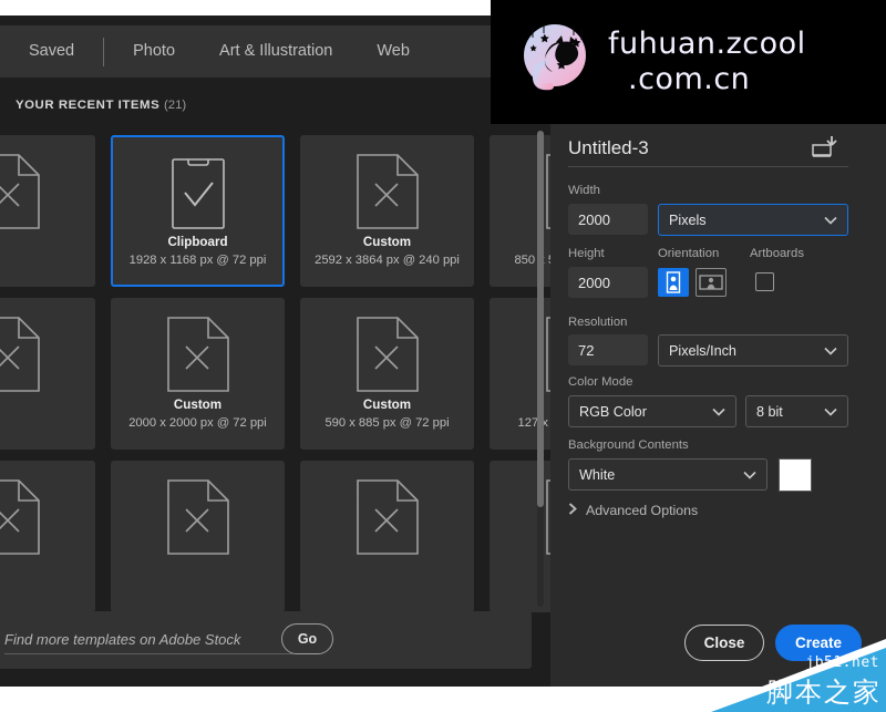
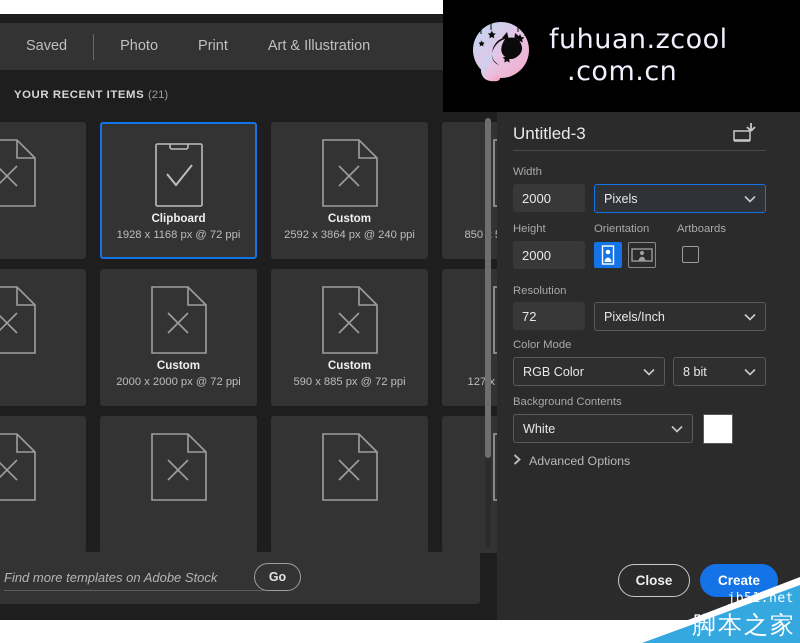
  Saved
  Photo
+ Print
  Art & Illustration
- Web
  YOUR RECENT ITEMS (21)
  Clipboard
  1928 x 1168 px @ 72 ppi
  Custom
  2592 x 3864 px @ 240 ppi
  Custom
  2000 x 2000 px @ 72 ppi
  Custom
  590 x 885 px @ 72 ppi
  Find more templates on Adobe Stock
  Go
  Untitled-3
  Width
  2000
  Pixels
  Height
  2000
  Orientation
  Artboards
  Resolution
  72
  Pixels/Inch
  Color Mode
  RGB Color
  8 bit
  Background Contents
  White
  Advanced Options
  Close
  Create
  fuhuan.zcool
  .com.cn
  jb51.net
  脚本之家
